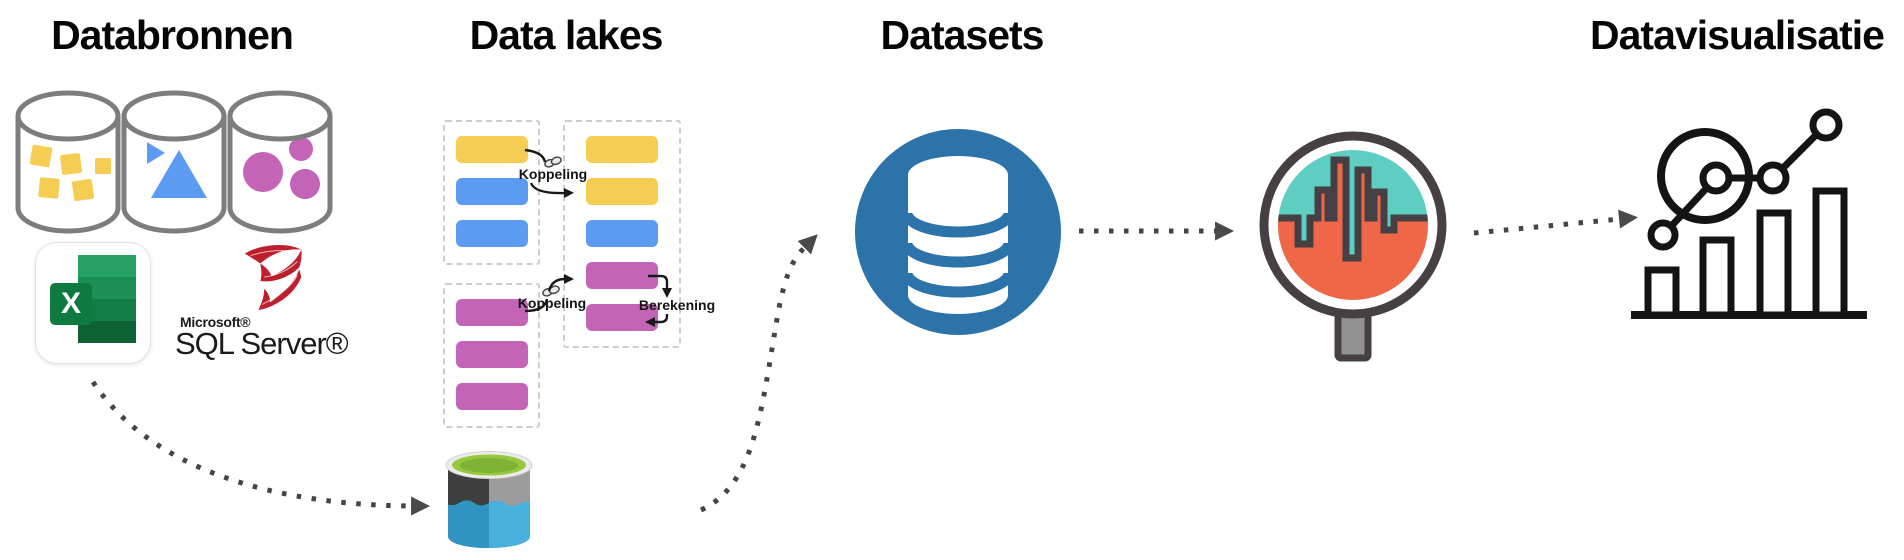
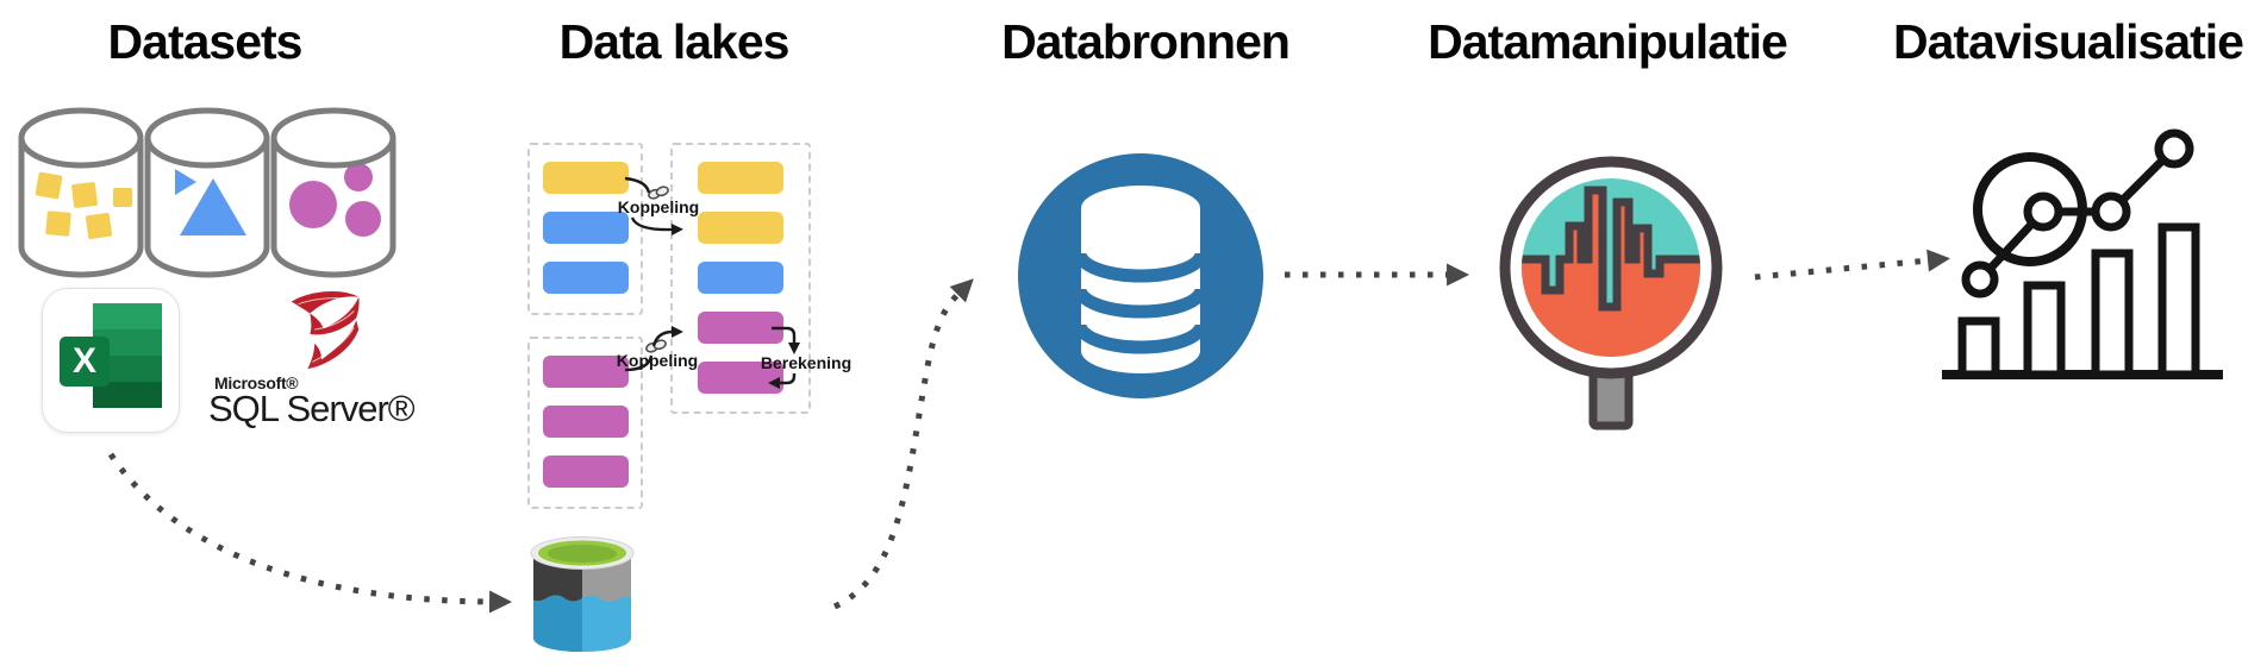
- Databronnen
+ Datasets
  Data lakes
- Datasets
+ Databronnen
+ Datamanipulatie
  Datavisualisatie
  X
  Microsoft®
  SQL Server®
  Koppeling
  Koppeling
  Berekening
